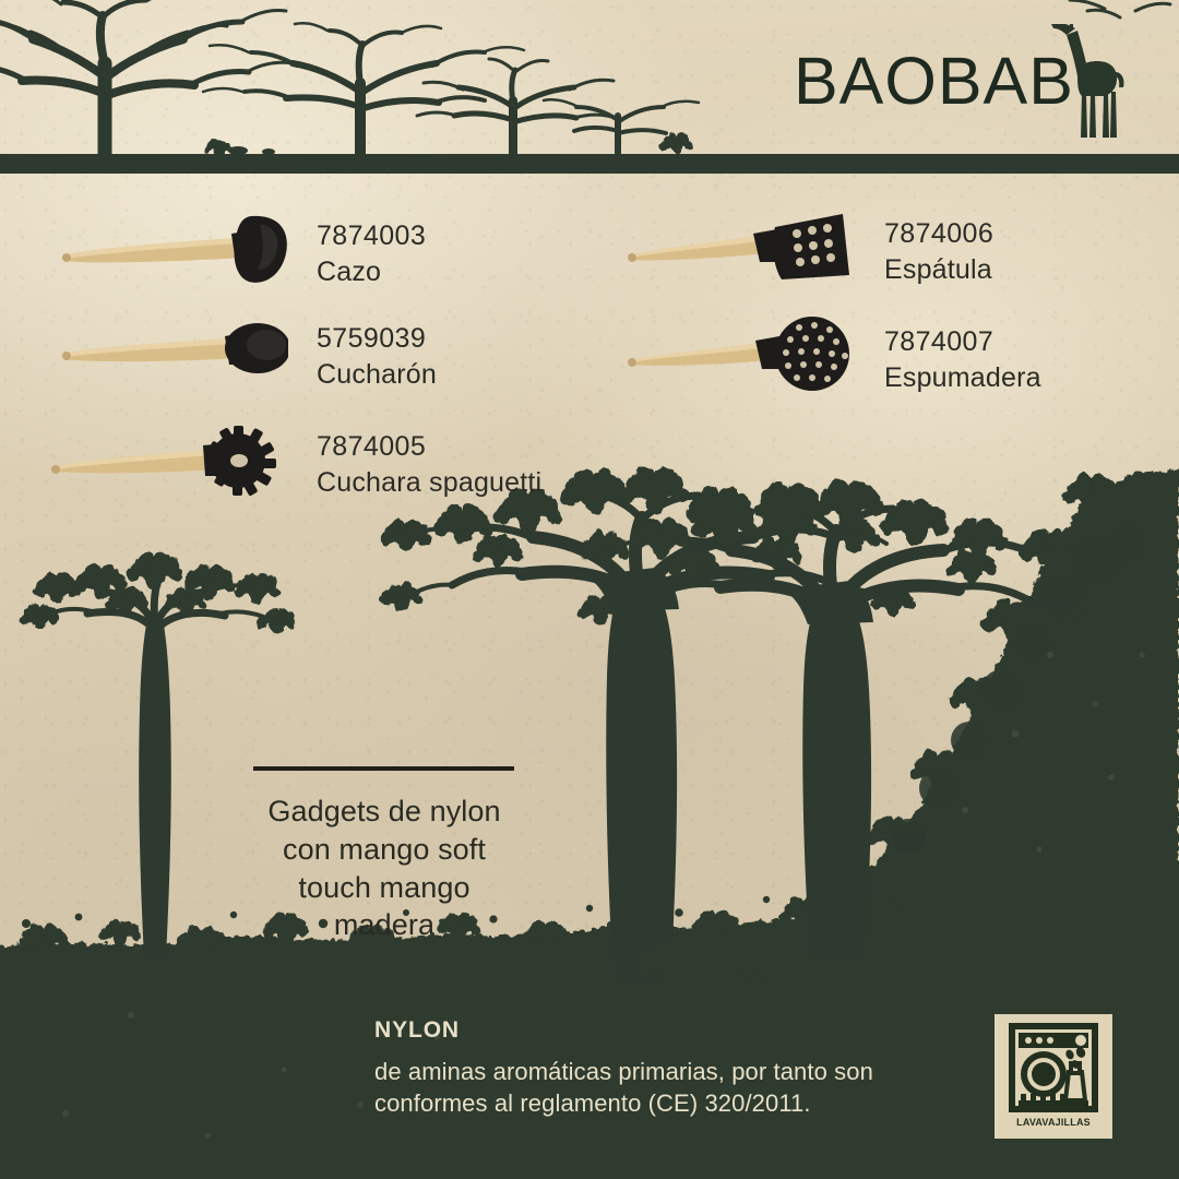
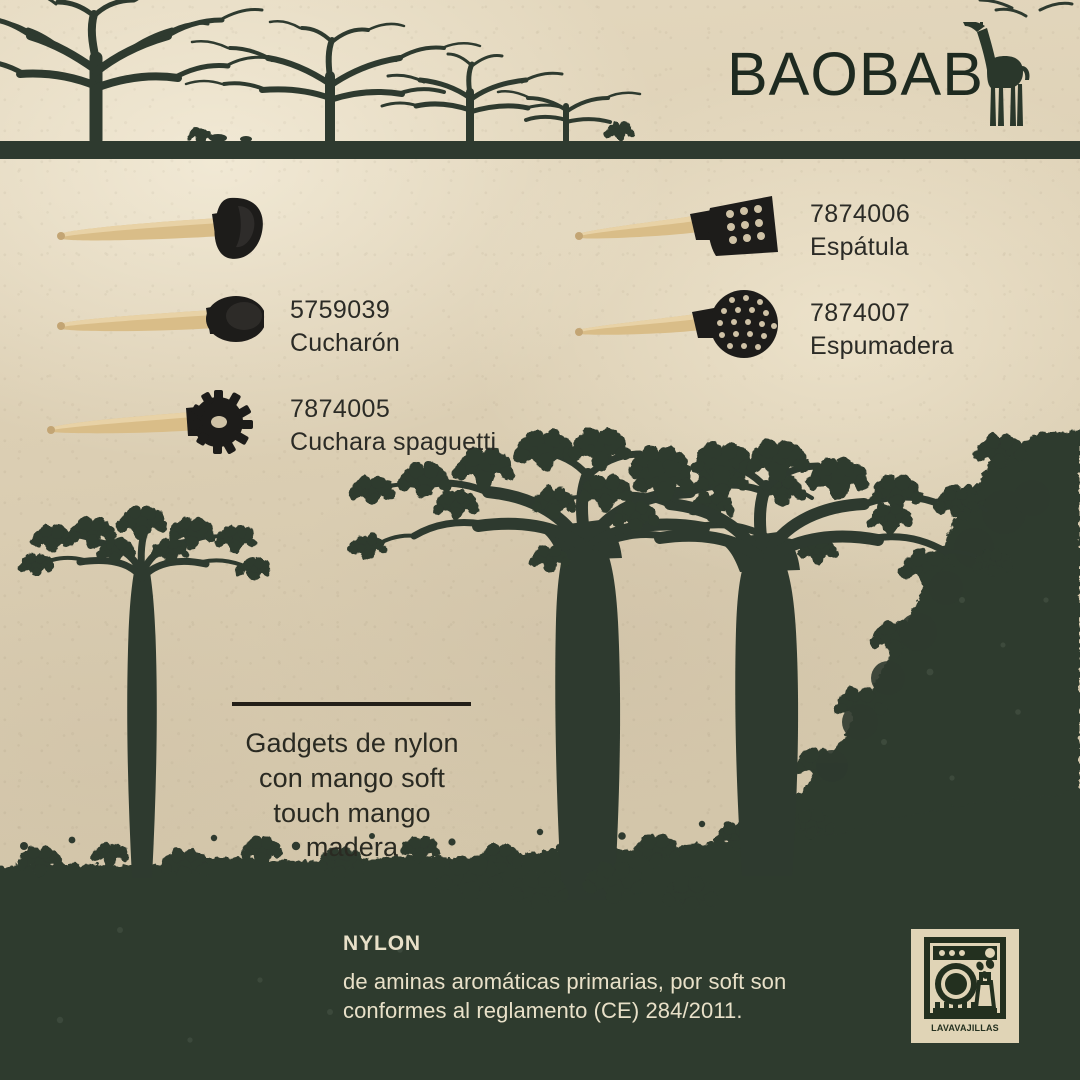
  BAOBAB
- 7874003
- Cazo
  5759039
  Cucharón
  7874005
  Cuchara spaguetti
  7874006
  Espátula
  7874007
  Espumadera
  Gadgets de nylon
  con mango soft
  touch mango
  madera
  NYLON
- de aminas aromáticas primarias, por tanto son
+ de aminas aromáticas primarias, por soft son
- conformes al reglamento (CE) 320/2011.
+ conformes al reglamento (CE) 284/2011.
  LAVAVAJILLAS
